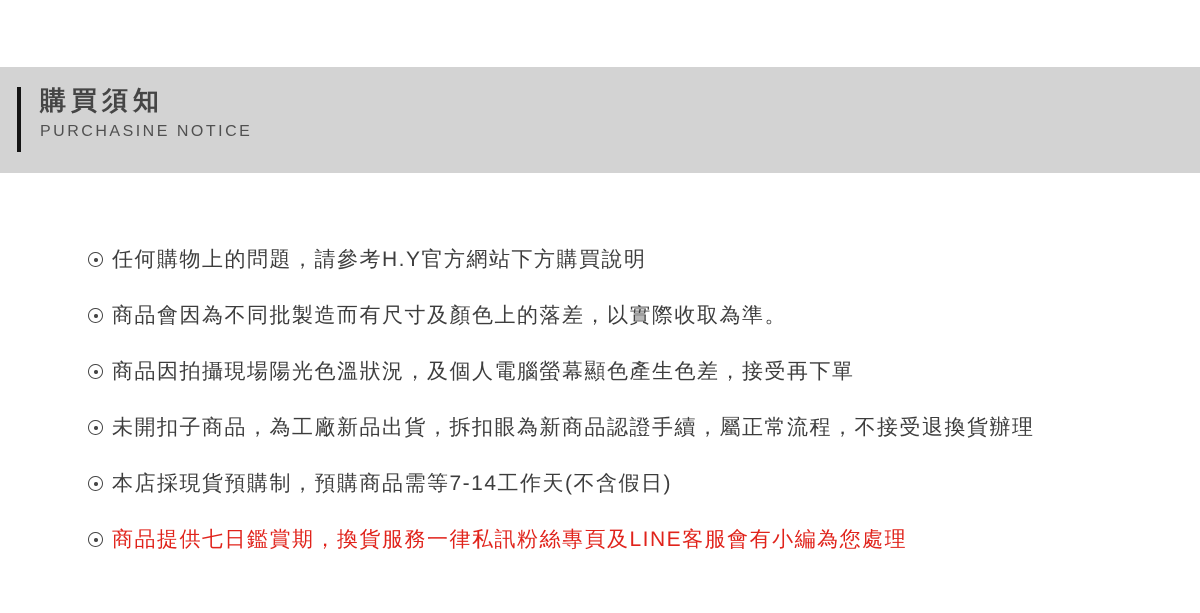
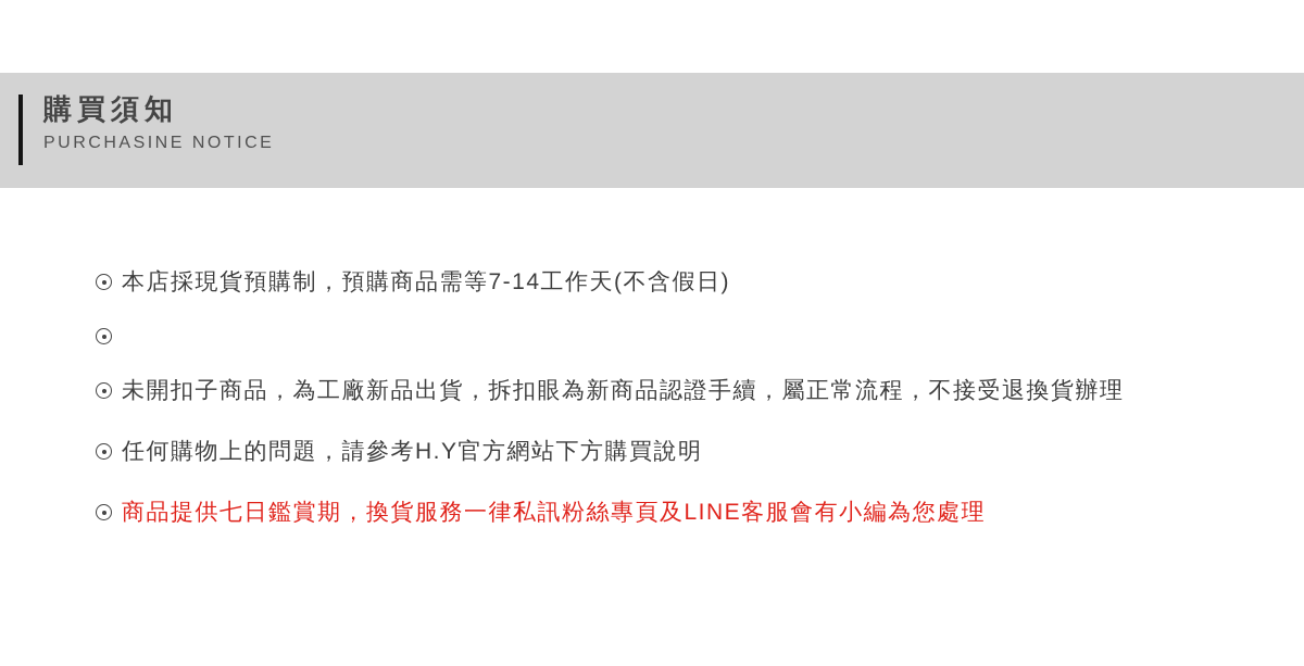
  購買須知
  PURCHASINE NOTICE
- 任何購物上的問題，請參考H.Y官方網站下方購買說明
+ 本店採現貨預購制，預購商品需等7-14工作天(不含假日)
- 商品會因為不同批製造而有尺寸及顏色上的落差，以實際收取為準。
- 商品因拍攝現場陽光色溫狀況，及個人電腦螢幕顯色產生色差，接受再下單
  未開扣子商品，為工廠新品出貨，拆扣眼為新商品認證手續，屬正常流程，不接受退換貨辦理
- 本店採現貨預購制，預購商品需等7-14工作天(不含假日)
+ 任何購物上的問題，請參考H.Y官方網站下方購買說明
  商品提供七日鑑賞期，換貨服務一律私訊粉絲專頁及LINE客服會有小編為您處理
